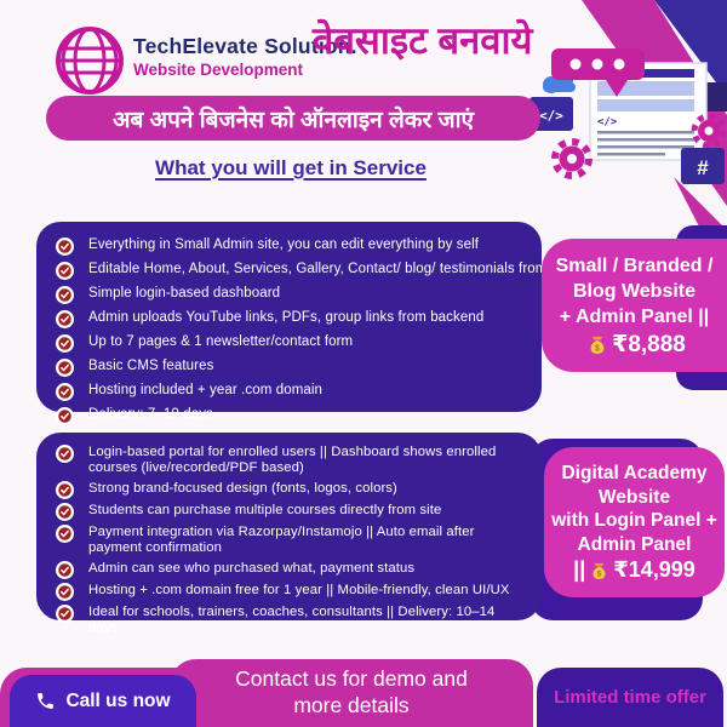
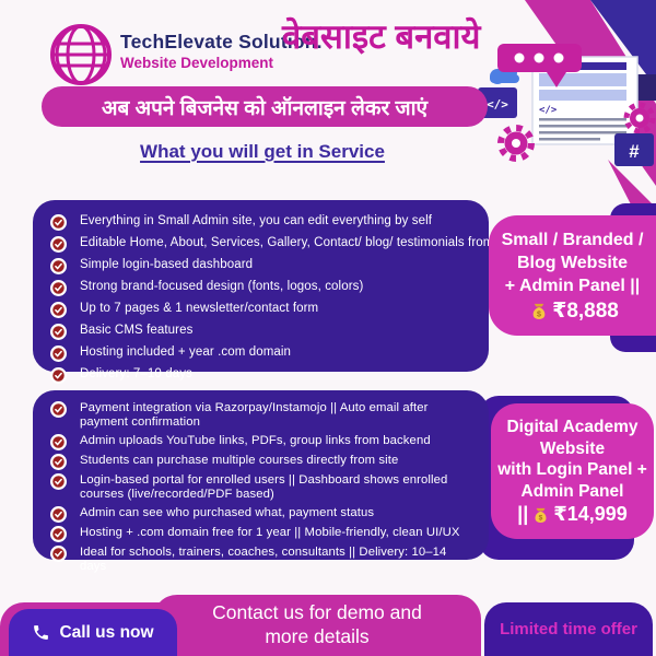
  TechElevate Solution.
  Website Development
  वेबसाइट बनवाये
  </>
  </>
  #
  अब अपने बिजनेस को ऑनलाइन लेकर जाएं
  What you will get in Service
  Everything in Small Admin site, you can edit everything by self
  Editable Home, About, Services, Gallery, Contact/ blog/ testimonials fro
  Simple login-based dashboard
- Admin uploads YouTube links, PDFs, group links from backend
+ Strong brand-focused design (fonts, logos, colors)
  Up to 7 pages & 1 newsletter/contact form
  Basic CMS features
  Hosting included + year .com domain
  Delivery: 7–10 days
  Small / Branded /
  Blog Website
  + Admin Panel ||
  $
  ₹8,888
- Login-based portal for enrolled users || Dashboard shows enrolled courses (live/recorded/PDF based)
+ Payment integration via Razorpay/Instamojo || Auto email after payment confirmation
- Strong brand-focused design (fonts, logos, colors)
+ Admin uploads YouTube links, PDFs, group links from backend
  Students can purchase multiple courses directly from site
- Payment integration via Razorpay/Instamojo || Auto email after payment confirmation
+ Login-based portal for enrolled users || Dashboard shows enrolled courses (live/recorded/PDF based)
  Admin can see who purchased what, payment status
  Hosting + .com domain free for 1 year || Mobile-friendly, clean UI/UX
  Ideal for schools, trainers, coaches, consultants || Delivery: 10–14
  Digital Academy
  Website
  with Login Panel +
  Admin Panel
  ||
  ₹14,999
  Call us now
  Contact us for demo and more details
  Limited time offer
